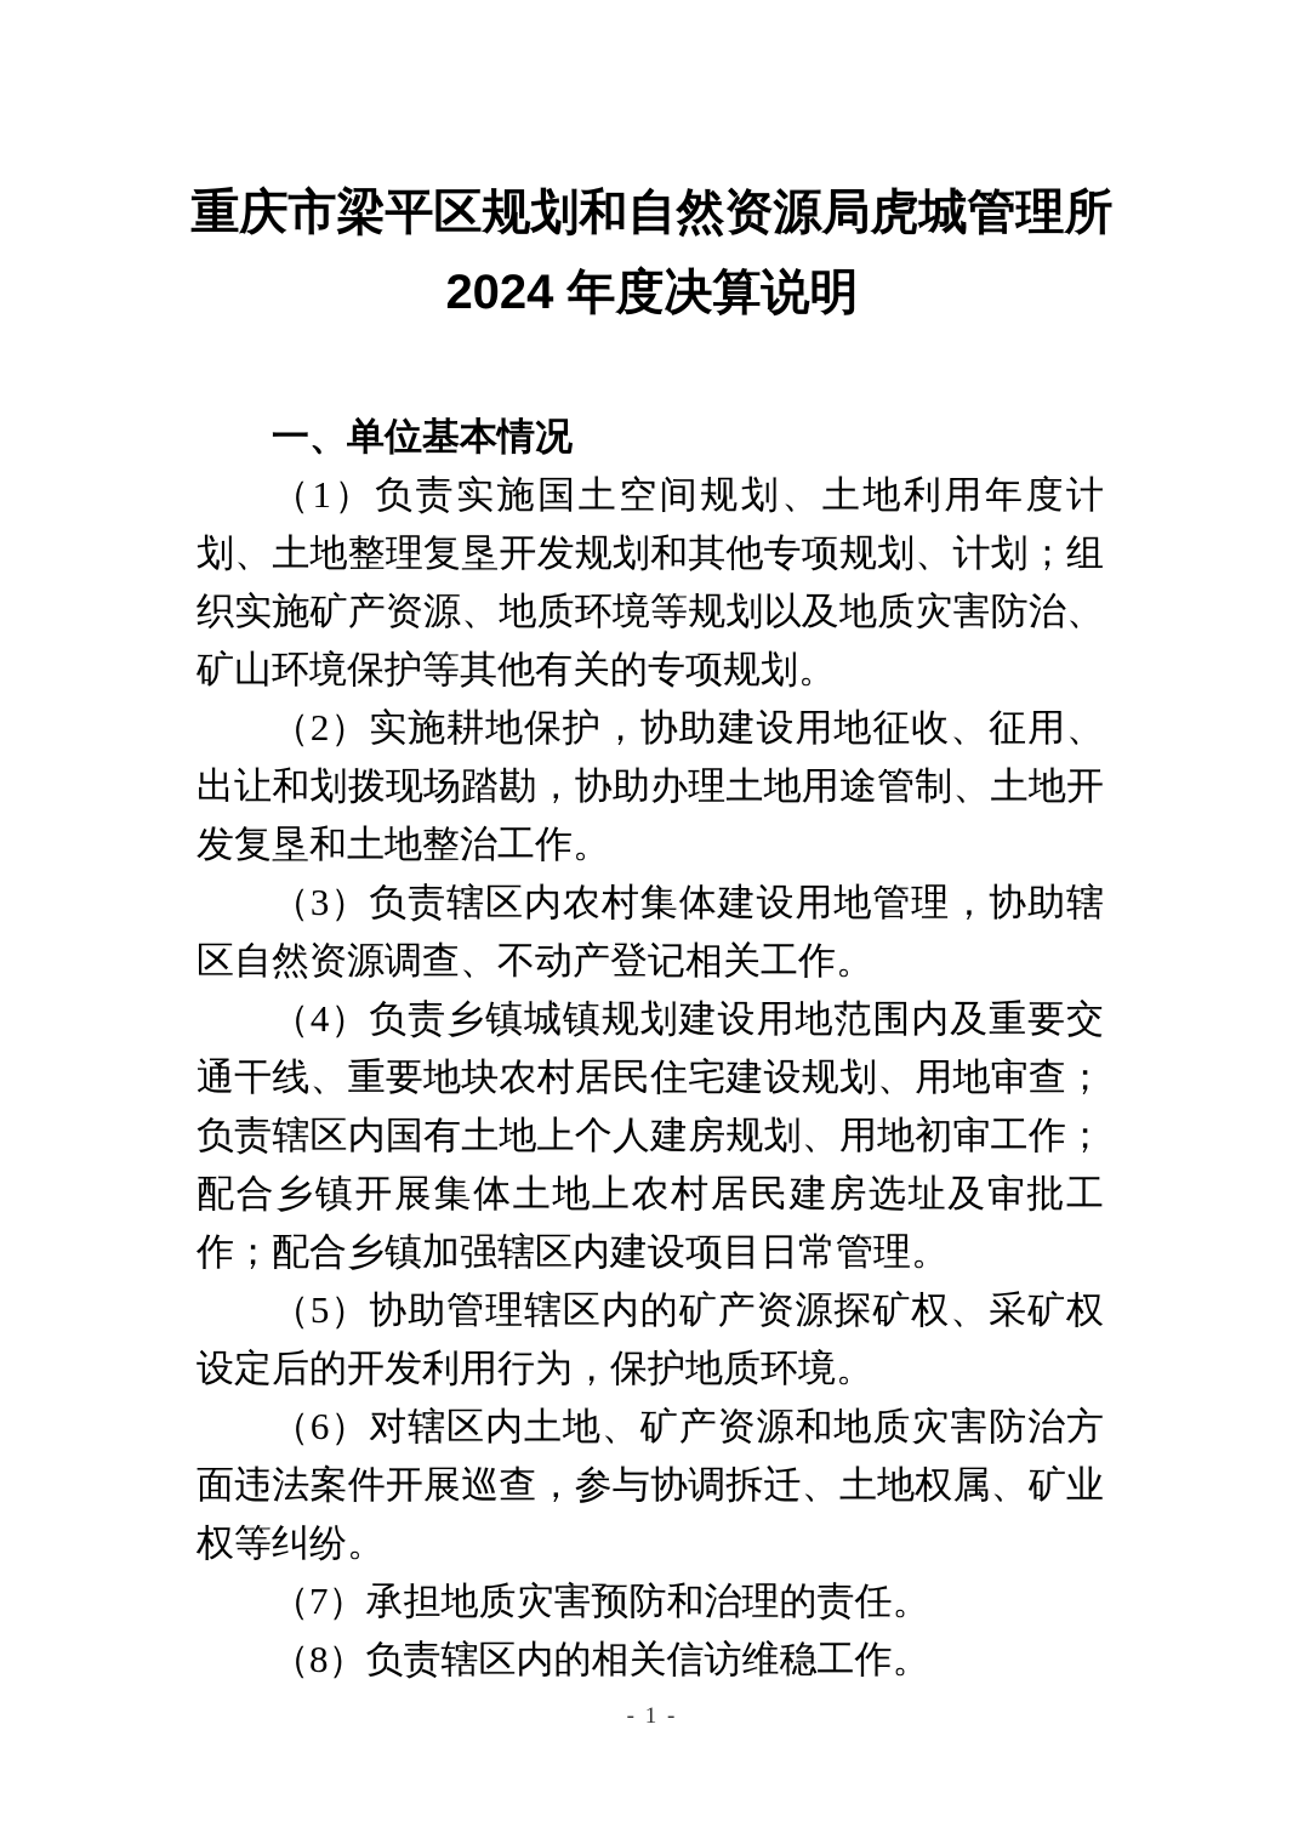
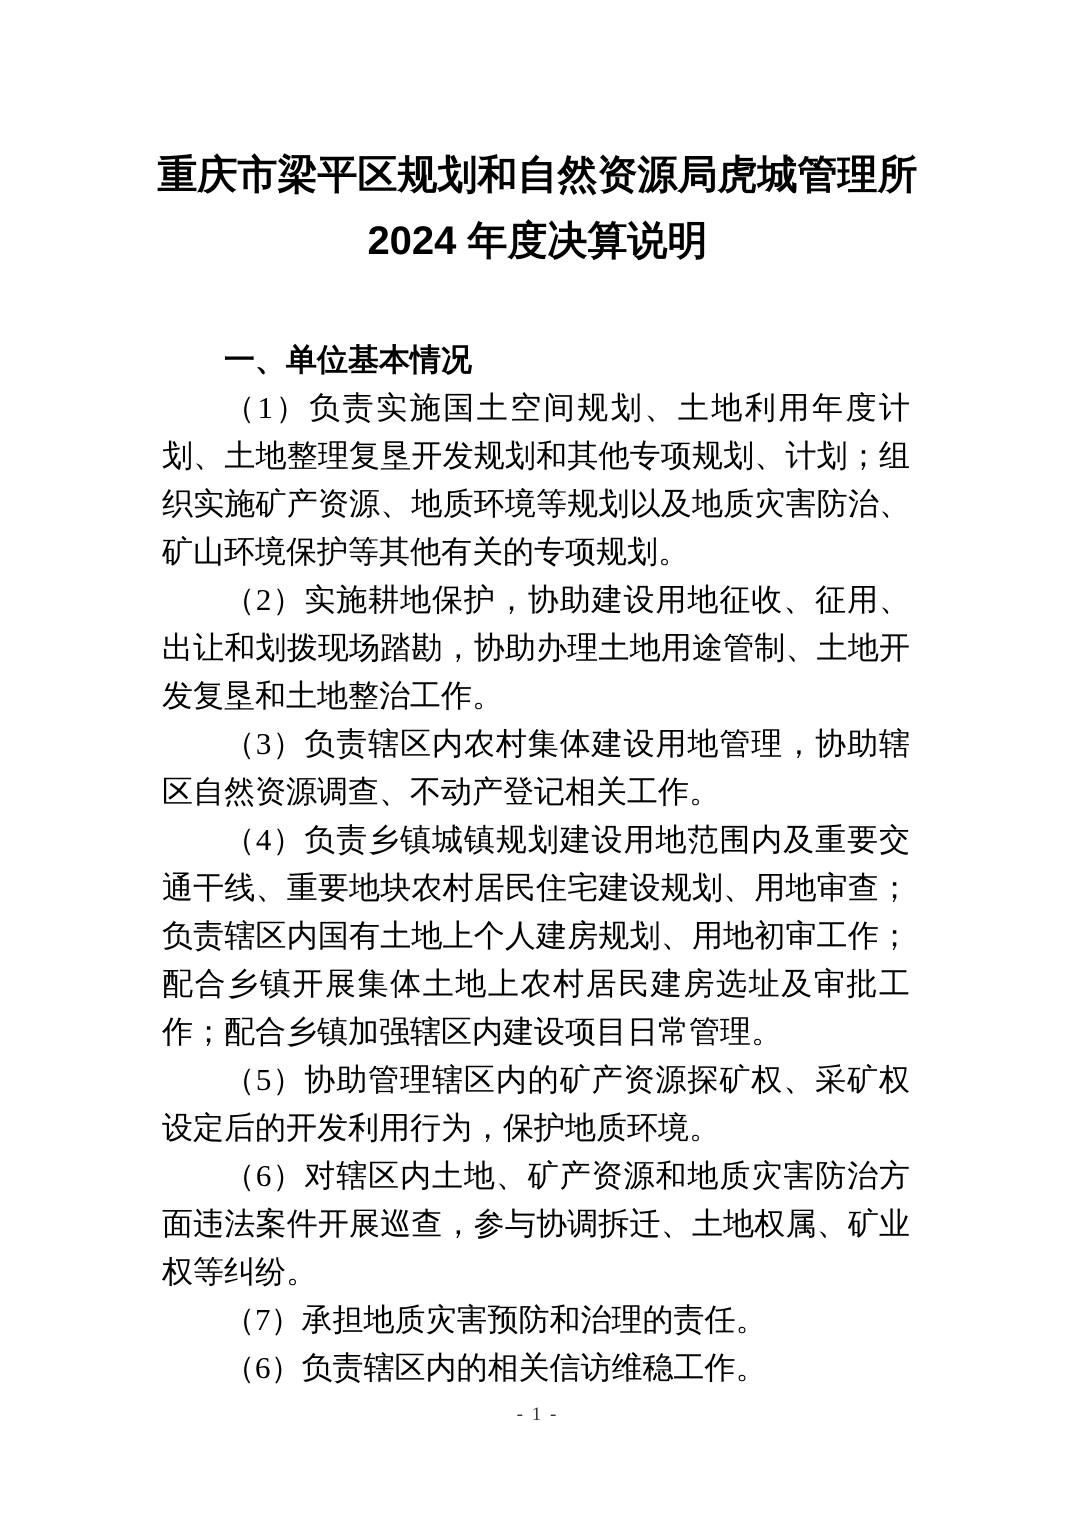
  重庆市梁平区规划和自然资源局虎城管理所
  2024 年度决算说明
  一、单位基本情况
  （1）负责实施国土空间规划、土地利用年度计划、土地整理复垦开发规划和其他专项规划、计划；组织实施矿产资源、地质环境等规划以及地质灾害防治、矿山环境保护等其他有关的专项规划。
  （2）实施耕地保护，协助建设用地征收、征用、出让和划拨现场踏勘，协助办理土地用途管制、土地开发复垦和土地整治工作。
  （3）负责辖区内农村集体建设用地管理，协助辖区自然资源调查、不动产登记相关工作。
  （4）负责乡镇城镇规划建设用地范围内及重要交通干线、重要地块农村居民住宅建设规划、用地审查；负责辖区内国有土地上个人建房规划、用地初审工作；配合乡镇开展集体土地上农村居民建房选址及审批工作；配合乡镇加强辖区内建设项目日常管理。
  （5）协助管理辖区内的矿产资源探矿权、采矿权设定后的开发利用行为，保护地质环境。
  （6）对辖区内土地、矿产资源和地质灾害防治方面违法案件开展巡查，参与协调拆迁、土地权属、矿业权等纠纷。
  （7）承担地质灾害预防和治理的责任。
- （8）负责辖区内的相关信访维稳工作。
+ （6）负责辖区内的相关信访维稳工作。
  - 1 -
